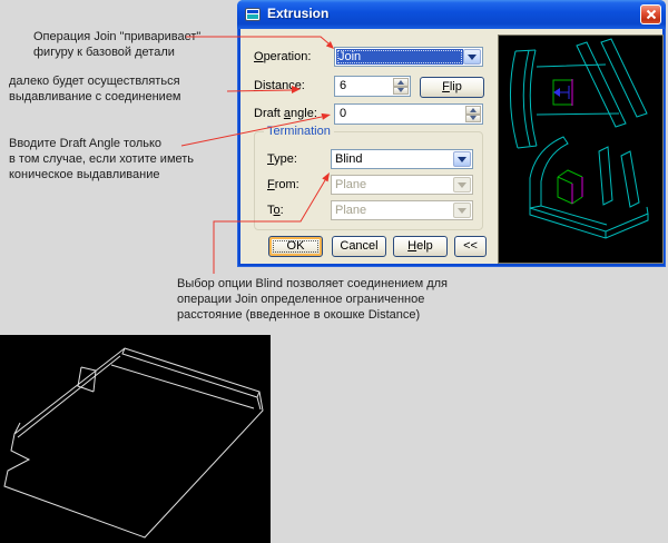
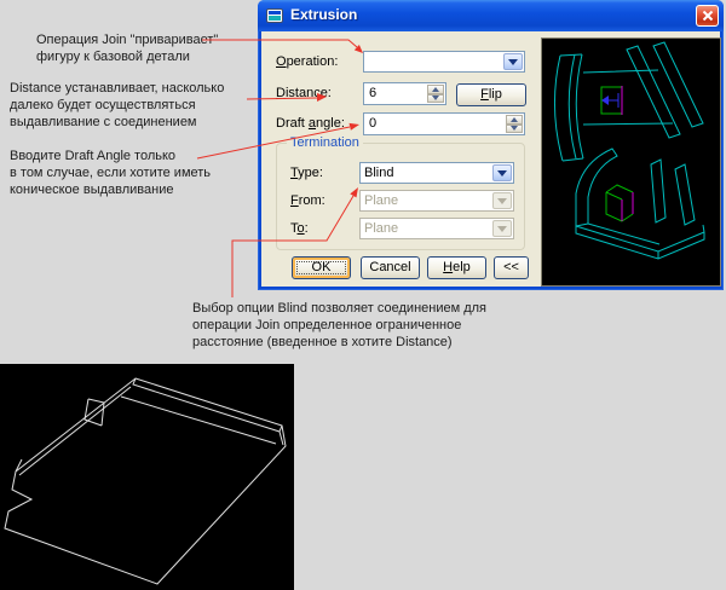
  Операция Join "приварива
  фигуру к базовой детали
+ Distance устанавливает, насколько
  далеко будет осуществляться
  выдавливание с соединением
  Вводите Draft Angle только
  в том случае, если хотите иметь
  коническое выдавливание
  Выбор опции Blind позволяет соединением для
  операции Join определенное ограниченное
- расстояние (введенное в окошке Distance)
+ расстояние (введенное в хотите Distance)
  Extrusion
  Operation:
- Join
  Distance:
  6
  Flip
  Draft angle:
  0
  Termination
  Type:
  Blind
  From:
  Plane
  To:
  Plane
  OK
  Cancel
  Help
  <<
